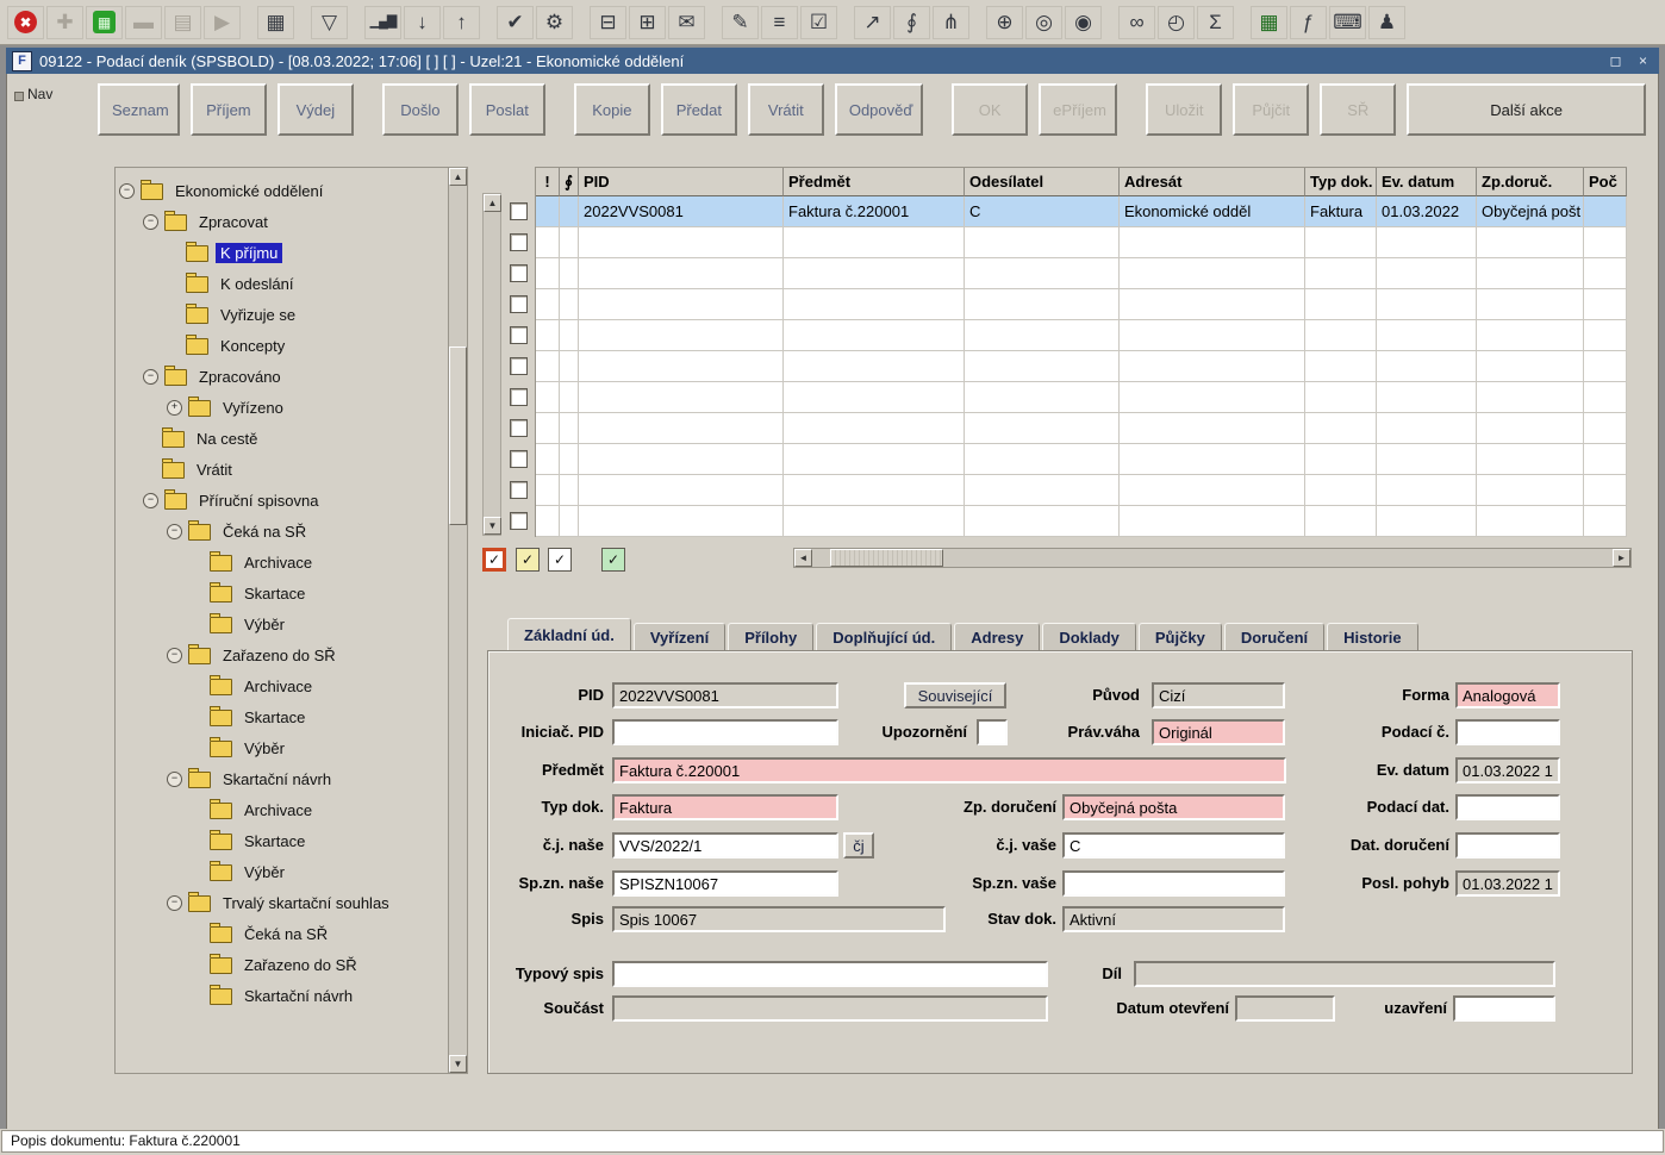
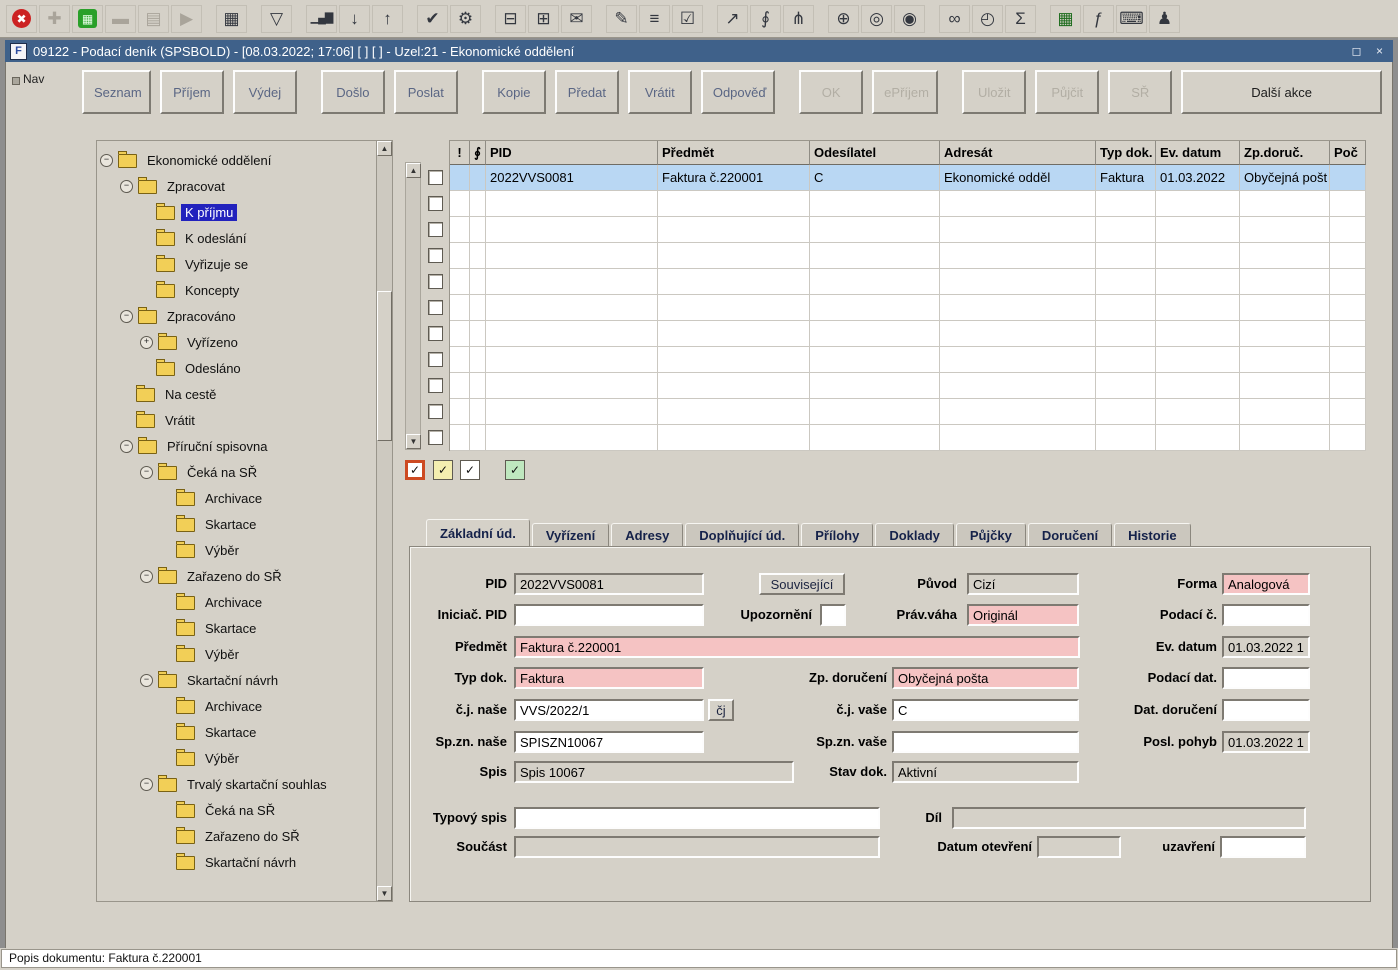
  ✖
  ✚
  ▦
  ▬
  ▤
  ▶
  ▦
  ▽
  ▁▄▇
  ↓
  ↑
  ✔
  ⚙
  ⊟
  ⊞
  ✉
  ✎
  ≡
  ☑
  ↗
  ∮
  ⋔
  ⊕
  ◎
  ◉
  ∞
  ◴
  Σ
  ▦
  ƒ
  ⌨
  ♟
  F
  09122 - Podací deník (SPSBOLD) - [08.03.2022; 17:06] [ ] [ ] - Uzel:21 - Ekonomické oddělení
  ◻
  ×
  Nav
  Seznam
  Příjem
  Výdej
  Došlo
  Poslat
  Kopie
  Předat
  Vrátit
  Odpověď
  OK
  ePříjem
  Uložit
  Půjčit
  SŘ
  Další akce
  −
  Ekonomické oddělení
  −
  Zpracovat
  K příjmu
  K odeslání
  Vyřizuje se
  Koncepty
  −
  Zpracováno
  +
  Vyřízeno
+ Odesláno
  Na cestě
  Vrátit
  −
  Příruční spisovna
  −
  Čeká na SŘ
  Archivace
  Skartace
  Výběr
  −
  Zařazeno do SŘ
  Archivace
  Skartace
  Výběr
  −
  Skartační návrh
  Archivace
  Skartace
  Výběr
  −
  Trvalý skartační souhlas
  Čeká na SŘ
  Zařazeno do SŘ
  Skartační návrh
  ▲
  ▼
  ▲
  ▼
  !
  ∮
  PID
  Předmět
  Odesílatel
  Adresát
  Typ dok.
  Ev. datum
  Zp.doruč.
  Poč
  2022VVS0081
  Faktura č.220001
  C
  Ekonomické odděl
  Faktura
  01.03.2022
  Obyčejná pošt
  ✓
  ✓
  ✓
  ✓
- ◄
- ►
  Základní úd.
  Vyřízení
- Přílohy
+ Adresy
  Doplňující úd.
- Adresy
+ Přílohy
  Doklady
  Půjčky
  Doručení
  Historie
  PID
  2022VVS0081
  Související
  Původ
  Cizí
  Forma
  Analogová
  Iniciač. PID
  Upozornění
  Práv.váha
  Originál
  Podací č.
  Předmět
  Faktura č.220001
  Ev. datum
  01.03.2022 1
  Typ dok.
  Faktura
  Zp. doručení
  Obyčejná pošta
  Podací dat.
  č.j. naše
  VVS/2022/1
  čj
  č.j. vaše
  C
  Dat. doručení
  Sp.zn. naše
  SPISZN10067
  Sp.zn. vaše
  Posl. pohyb
  01.03.2022 1
  Spis
  Spis 10067
  Stav dok.
  Aktivní
  Typový spis
  Díl
  Součást
  Datum otevření
  uzavření
  Popis dokumentu: Faktura č.220001
